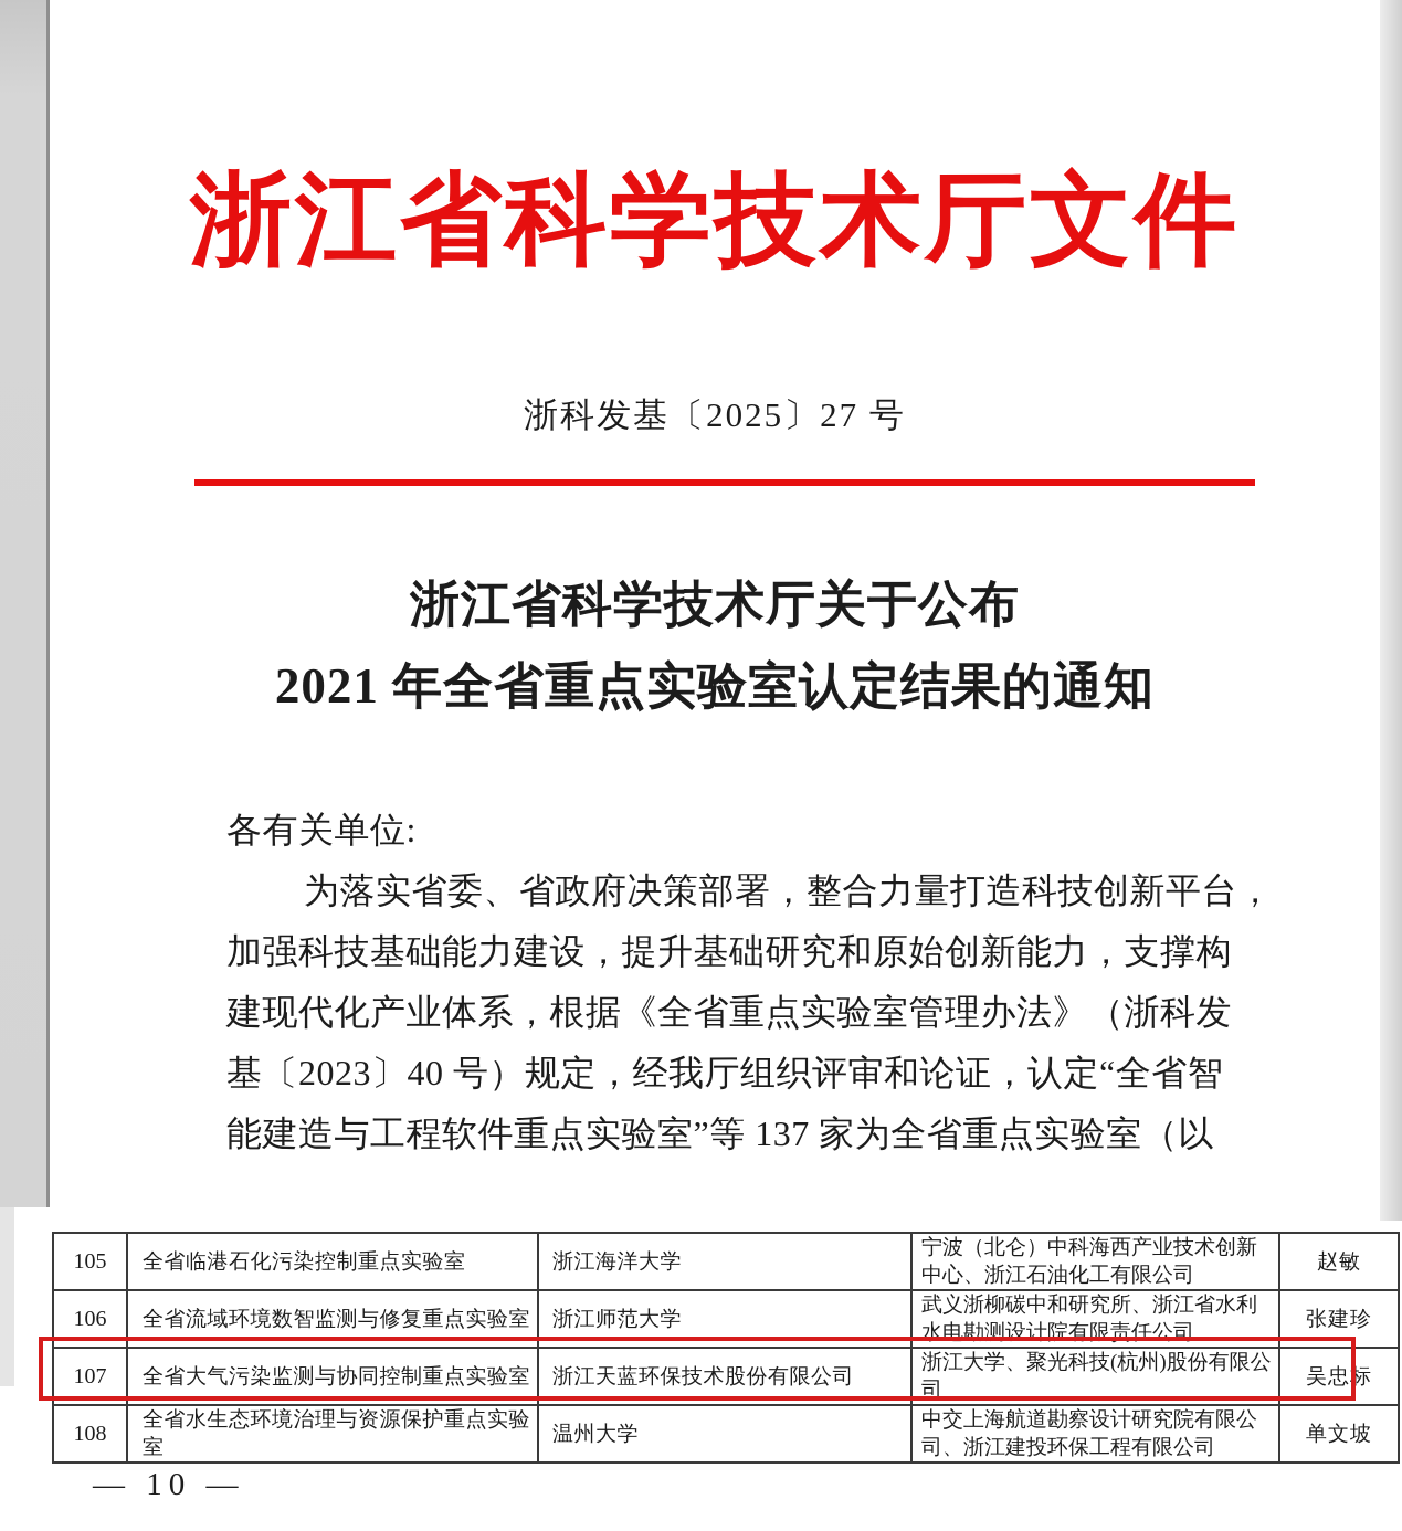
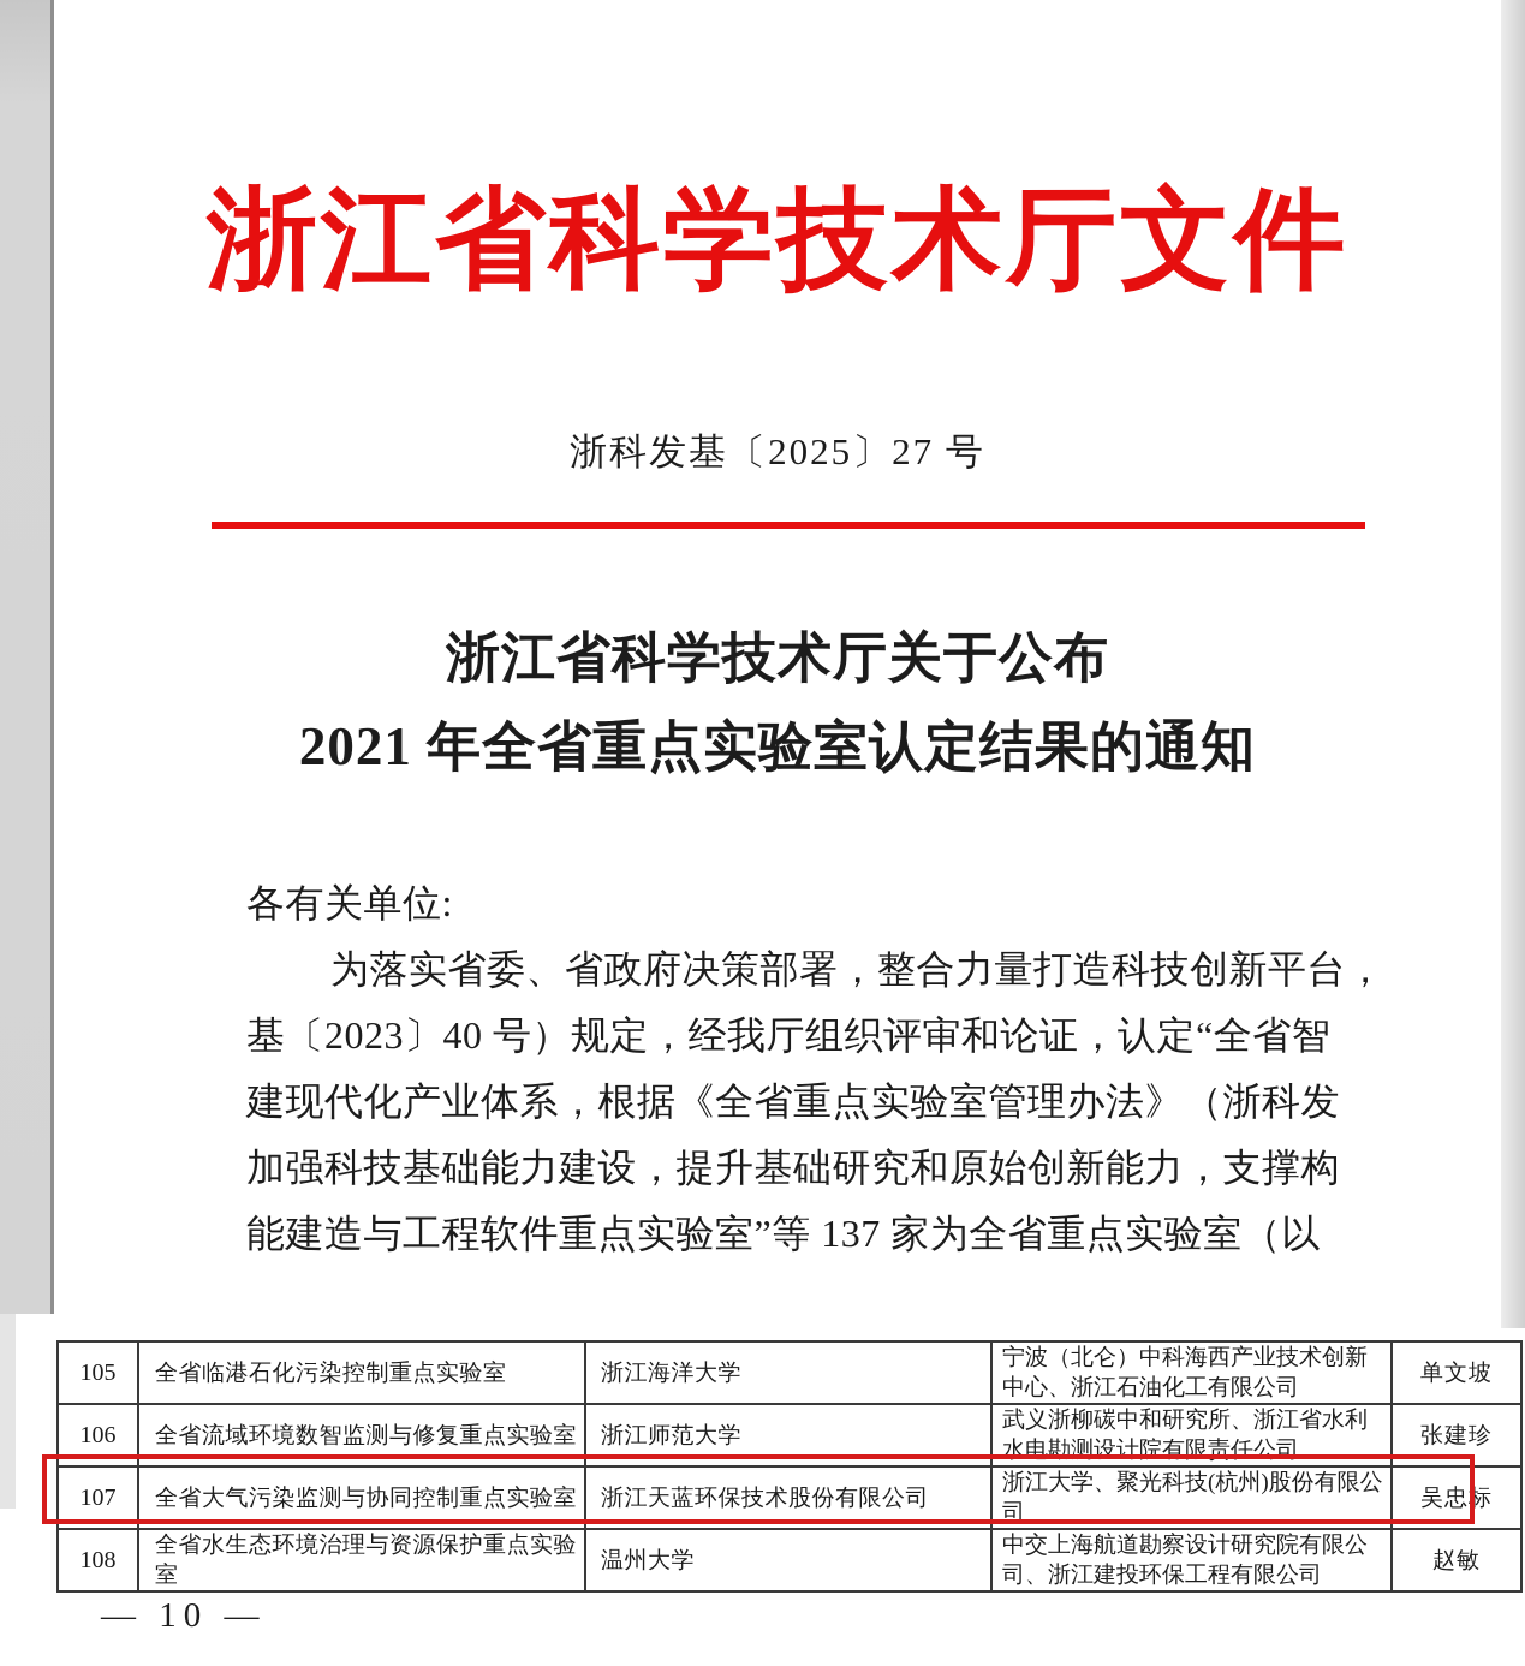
  浙江省科学技术厅文件
  浙科发基〔2025〕27 号
  浙江省科学技术厅关于公布
  2021 年全省重点实验室认定结果的通知
  各有关单位:
  为落实省委、省政府决策部署，整合力量打造科技创新平台，
- 加强科技基础能力建设，提升基础研究和原始创新能力，支撑构
+ 基〔2023〕40 号）规定，经我厅组织评审和论证，认定“全省智
  建现代化产业体系，根据《全省重点实验室管理办法》（浙科发
- 基〔2023〕40 号）规定，经我厅组织评审和论证，认定“全省智
+ 加强科技基础能力建设，提升基础研究和原始创新能力，支撑构
  能建造与工程软件重点实验室”等 137 家为全省重点实验室（以
- 105	全省临港石化污染控制重点实验室	浙江海洋大学	宁波（北仑）中科海西产业技术创新中心、浙江石油化工有限公司	赵敏
+ 105	全省临港石化污染控制重点实验室	浙江海洋大学	宁波（北仑）中科海西产业技术创新中心、浙江石油化工有限公司	单文坡
  106	全省流域环境数智监测与修复重点实验室	浙江师范大学	武义浙柳碳中和研究所、浙江省水利水电勘测设计院有限责任公司	张建珍
  107	全省大气污染监测与协同控制重点实验室	浙江天蓝环保技术股份有限公司	浙江大学、聚光科技(杭州)股份有限公司	吴忠标
- 108	全省水生态环境治理与资源保护重点实验室	温州大学	中交上海航道勘察设计研究院有限公司、浙江建投环保工程有限公司	单文坡
+ 108	全省水生态环境治理与资源保护重点实验室	温州大学	中交上海航道勘察设计研究院有限公司、浙江建投环保工程有限公司	赵敏
  — 10 —
